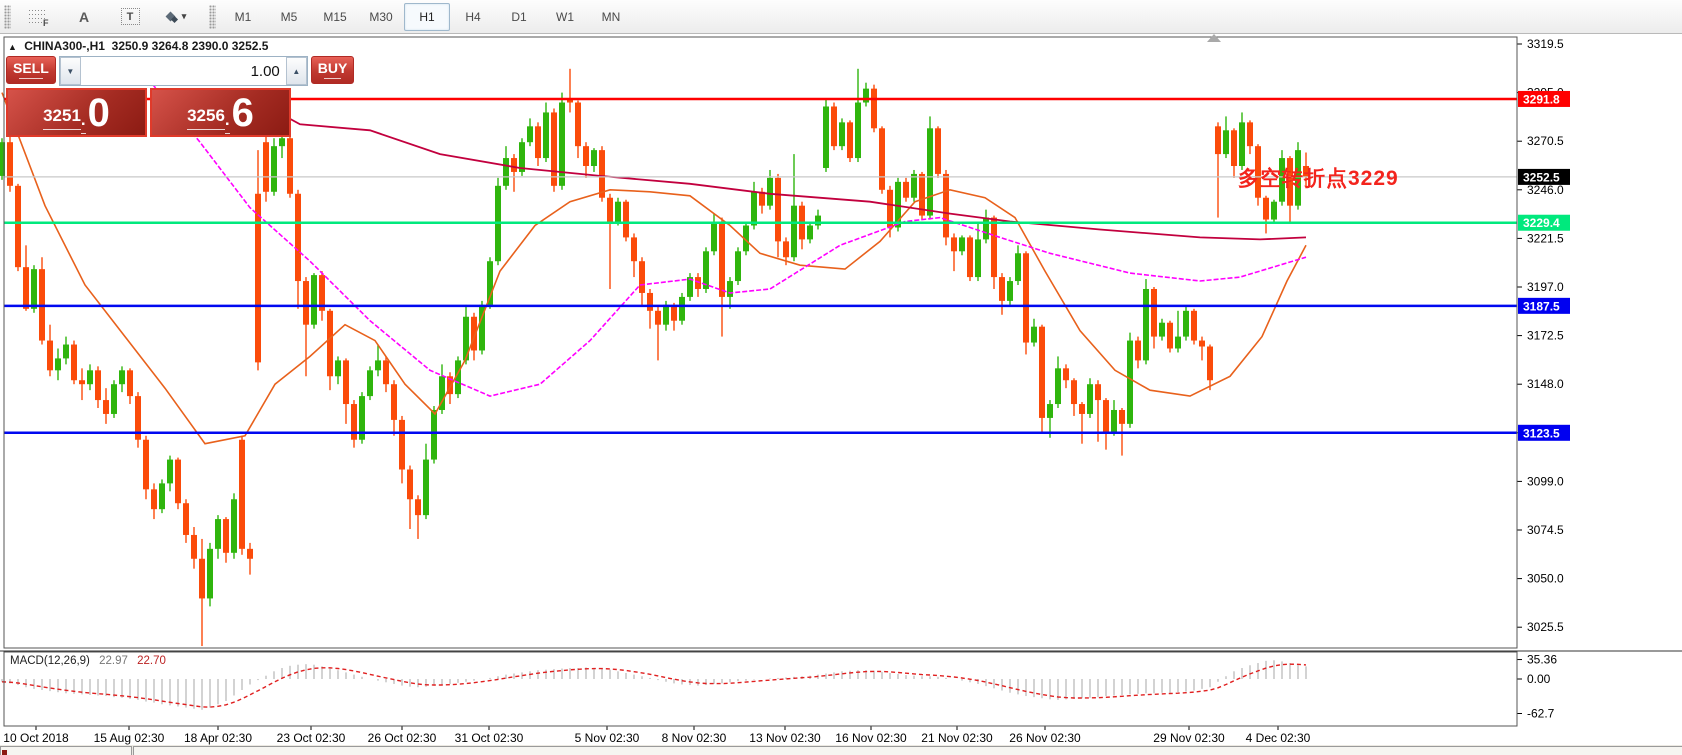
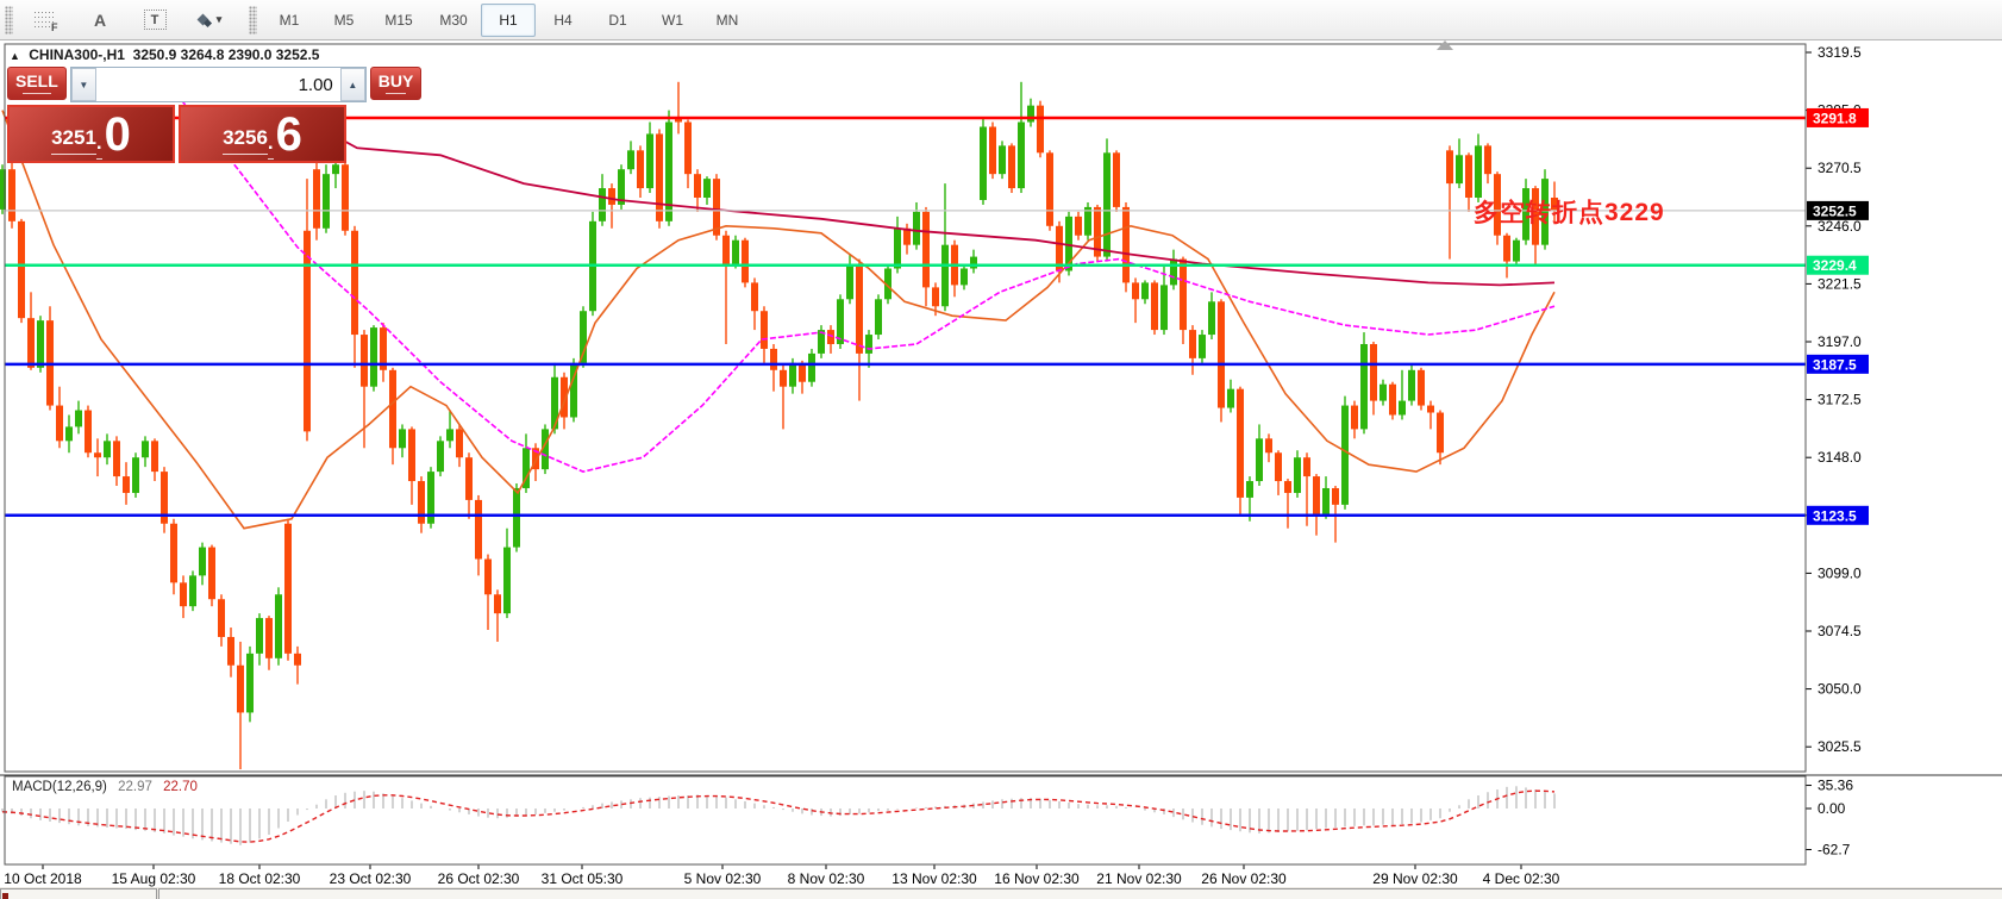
  F
  A
  T
  ▾
  M1
  M5
  M15
  M30
  H1
  H4
  D1
  W1
  MN
  3319.5
  3270.5
  3246.0
  3221.5
  3197.0
  3172.5
  3148.0
  3099.0
  3074.5
  3050.0
  3025.5
  3291.8
  3252.5
  3229.4
  3187.5
  3123.5
  35.36
  0.00
  -62.7
  10 Oct 2018
  15 Aug 02:30
- 18 Apr 02:30
+ 18 Oct 02:30
  23 Oct 02:30
  26 Oct 02:30
- 31 Oct 02:30
+ 31 Oct 05:30
  5 Nov 02:30
  8 Nov 02:30
  13 Nov 02:30
  16 Nov 02:30
  21 Nov 02:30
  26 Nov 02:30
  29 Nov 02:30
  4 Dec 02:30
  ▲ CHINA300-,H1 3250.9 3264.8 2390.0 3252.5
  SELL
  ▼
  1.00
  ▲
  BUY
  3251
  .
  0
  3256
  .
  6
  多空转折点3229
  MACD(12,26,9) 22.97 22.70
